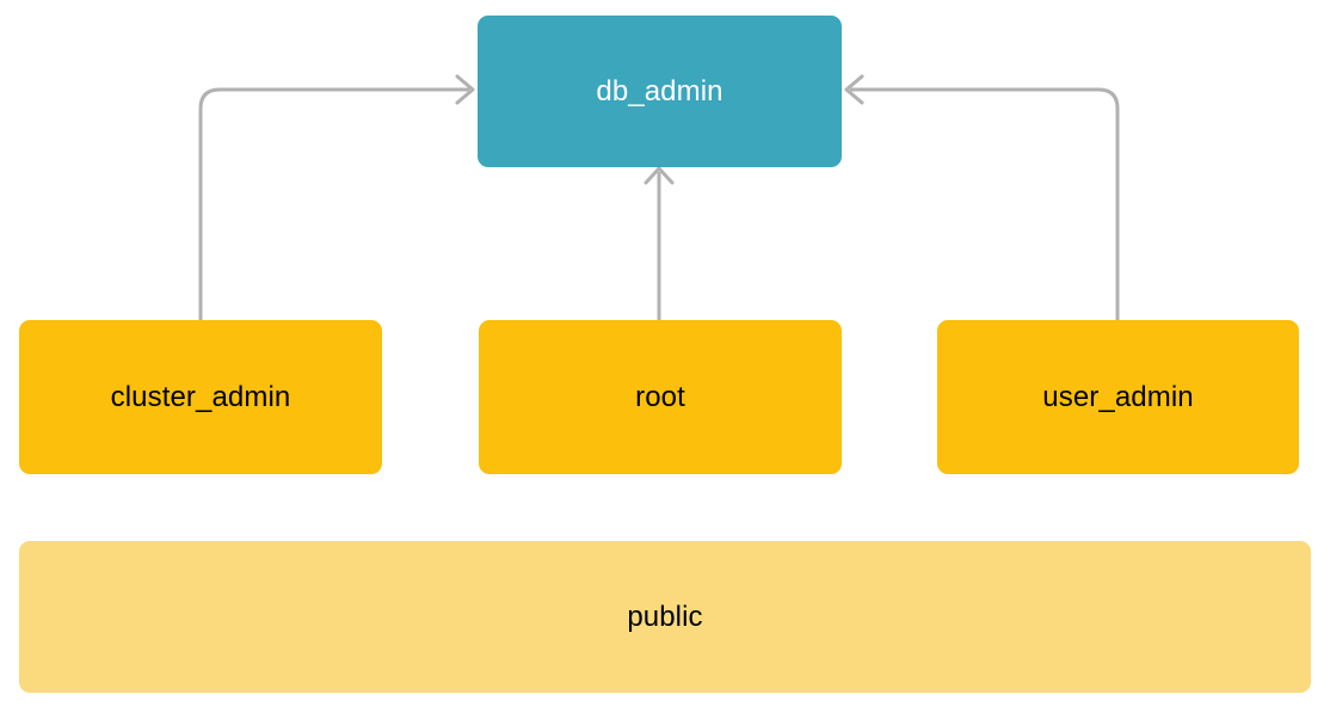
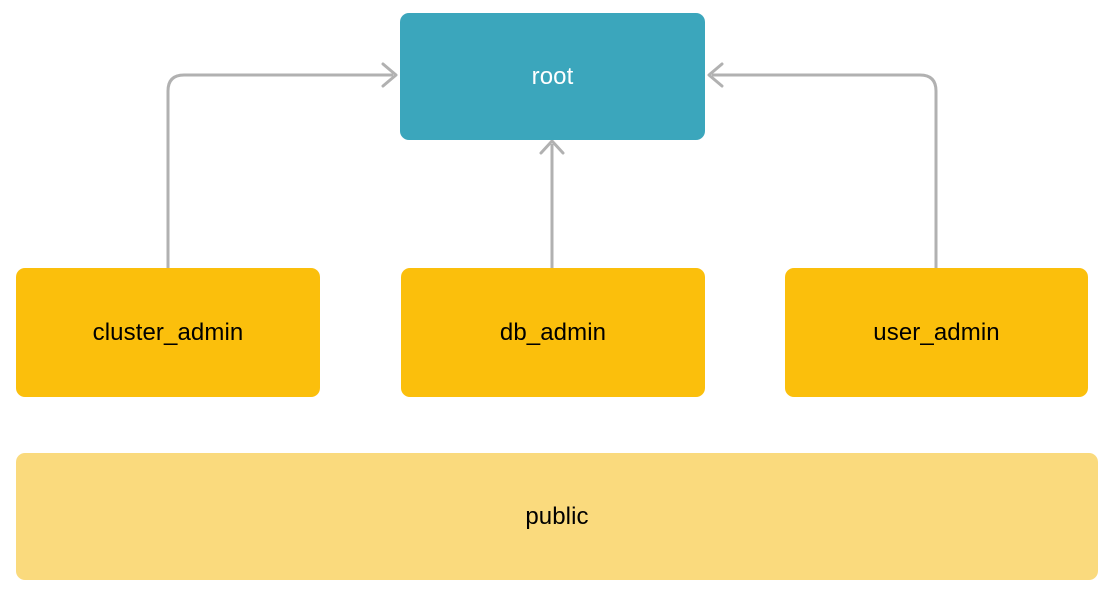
- db_admin
+ root
  cluster_admin
- root
+ db_admin
  user_admin
  public
